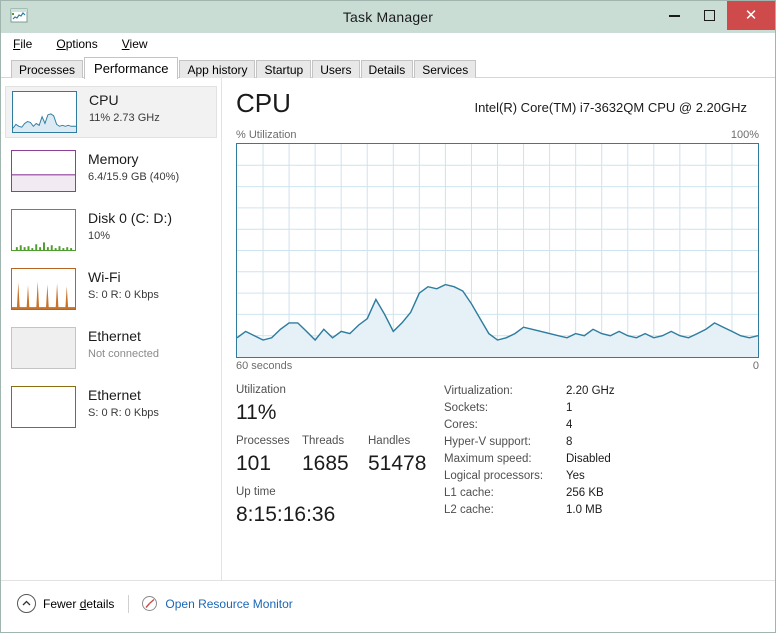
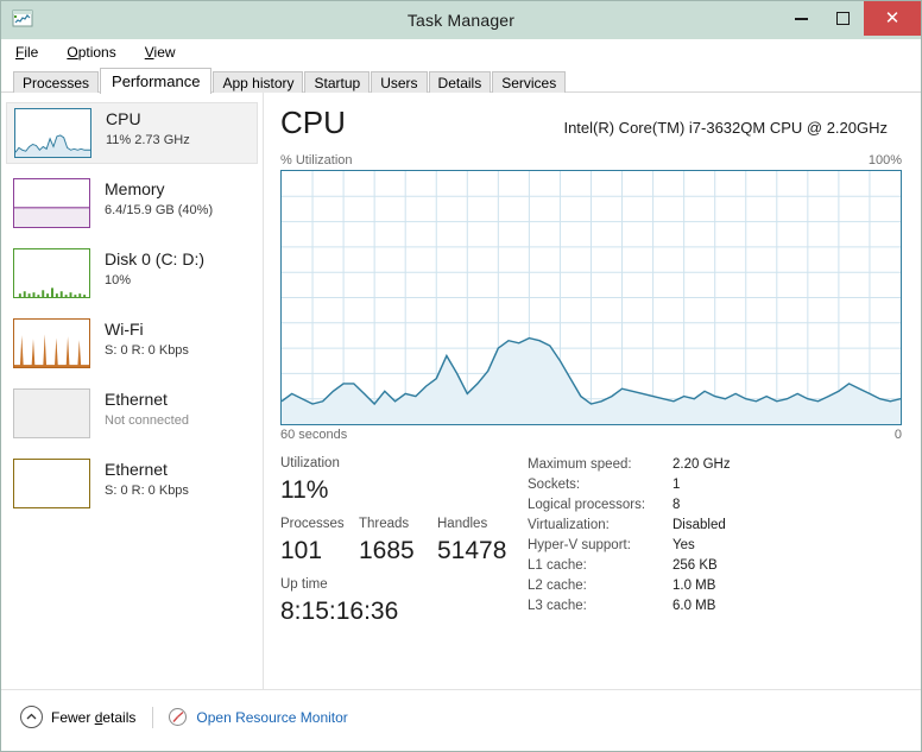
  Task Manager
  ✕
  File
  Options
  View
  Processes
  Performance
  App history
  Startup
  Users
  Details
  Services
  CPU
  11% 2.73 GHz
  Memory
  6.4/15.9 GB (40%)
  Disk 0 (C: D:)
  10%
  Wi-Fi
  S: 0 R: 0 Kbps
  Ethernet
  Not connected
  Ethernet
  S: 0 R: 0 Kbps
  CPU
  Intel(R) Core(TM) i7-3632QM CPU @ 2.20GHz
  % Utilization
  100%
  60 seconds
  0
  Utilization
  11%
  Processes
  101
  Threads
  1685
  Handles
  51478
  Up time
  8:15:16:36
- Virtualization:
+ Maximum speed:
  2.20 GHz
  Sockets:
  1
- Cores:
- 4
- Hyper-V support:
+ Logical processors:
  8
- Maximum speed:
+ Virtualization:
  Disabled
- Logical processors:
+ Hyper-V support:
  Yes
  L1 cache:
  256 KB
  L2 cache:
  1.0 MB
+ L3 cache:
+ 6.0 MB
  Fewer details
  Open Resource Monitor
